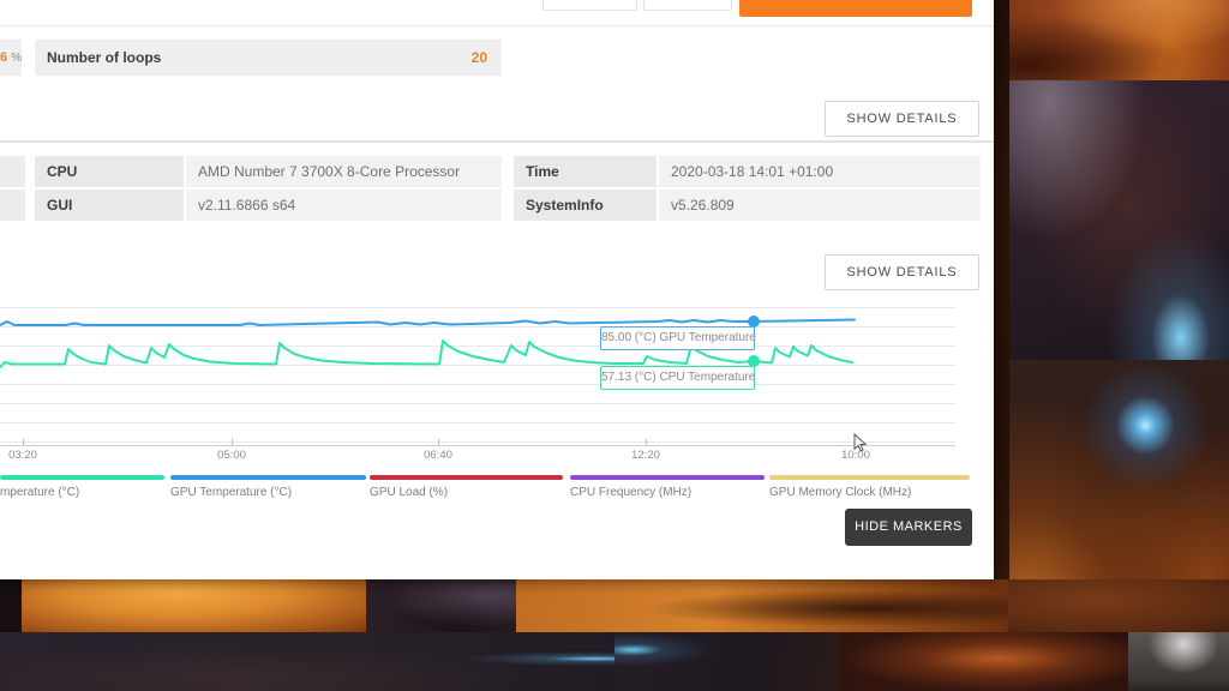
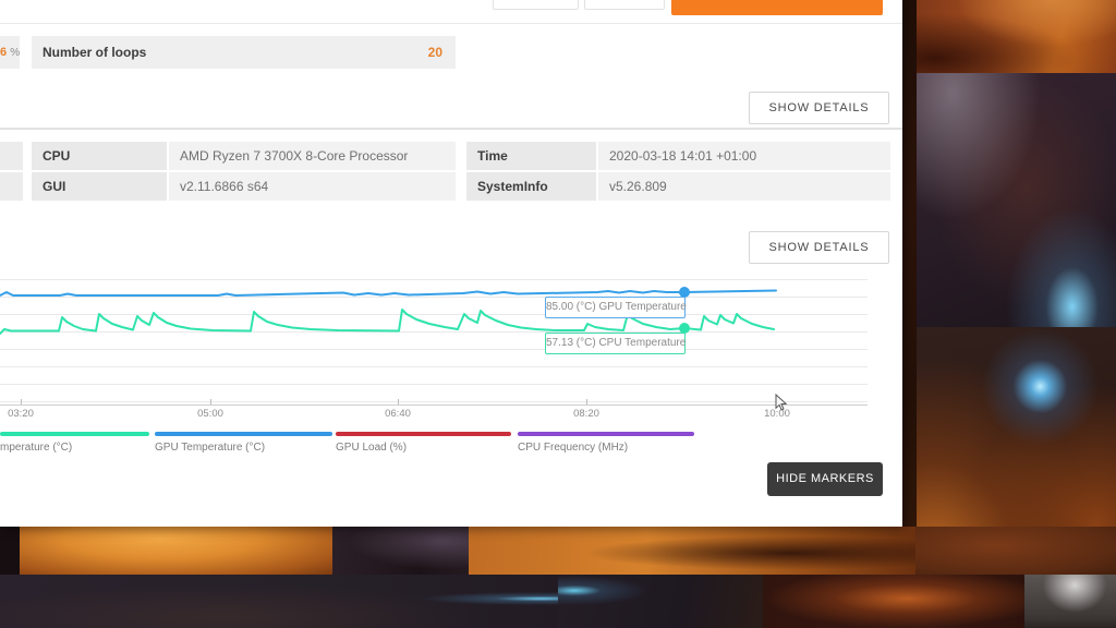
  6 %
  Number of loops
  20
  SHOW DETAILS
  CPU
- AMD Number 7 3700X 8-Core Processor
+ AMD Ryzen 7 3700X 8-Core Processor
  GUI
  v2.11.6866 s64
  Time
  2020-03-18 14:01 +01:00
  SystemInfo
  v5.26.809
  SHOW DETAILS
  03:20
  05:00
  06:40
- 12:20
+ 08:20
  10:00
  85.00 (°C) GPU Temperature
  57.13 (°C) CPU Temperature
  mperature (°C)
  GPU Temperature (°C)
  GPU Load (%)
  CPU Frequency (MHz)
- GPU Memory Clock (MHz)
  HIDE MARKERS
